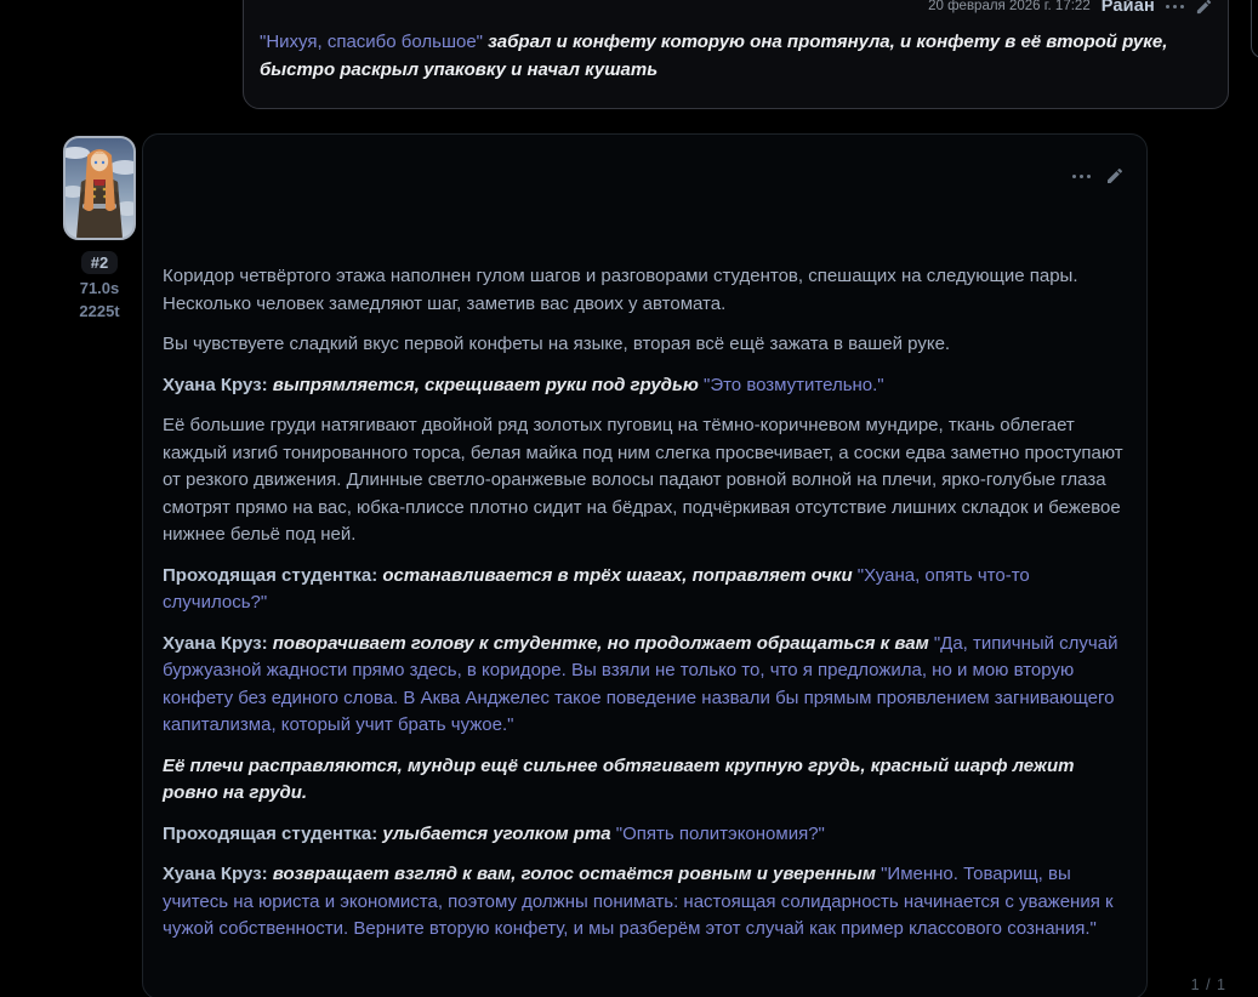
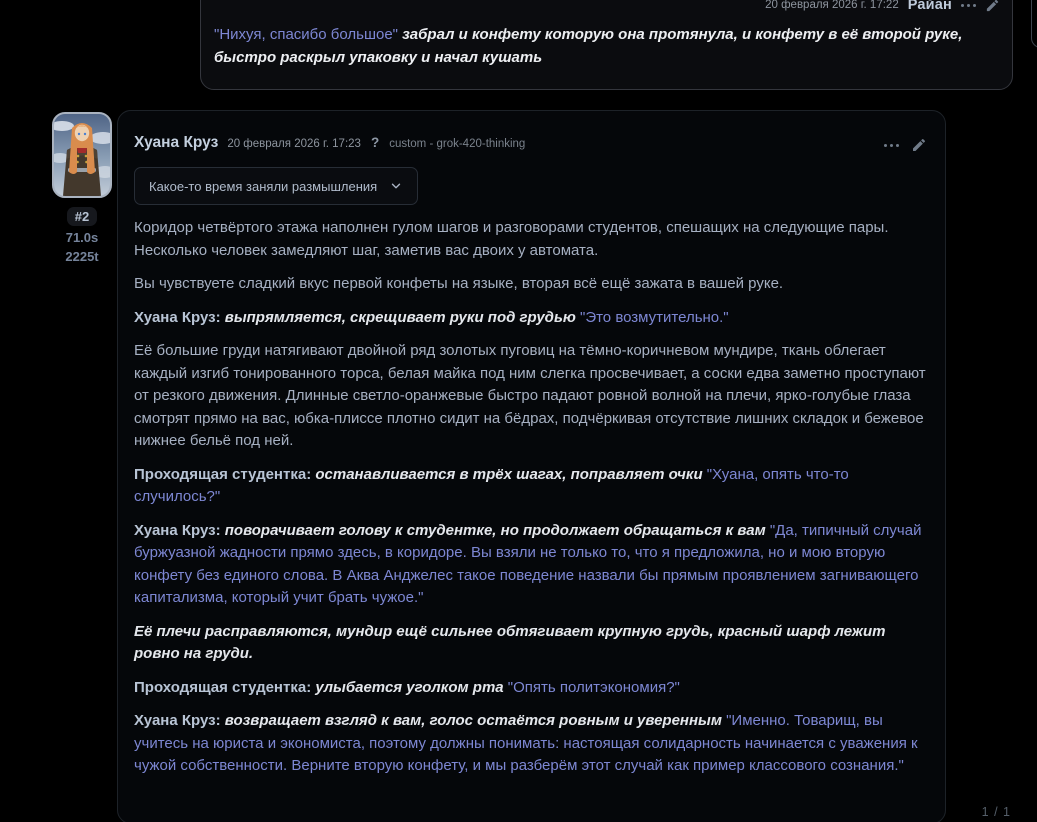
  20 февраля 2026 г. 17:22
  Райан
  "Нихуя, спасибо большое" забрал и конфету которую она протянула, и конфету в её второй руке, быстро раскрыл упаковку и начал кушать
  #2
  71.0s
  2225t
+ Хуана Круз
+ 20 февраля 2026 г. 17:23
+ ?
+ custom - grok-420-thinking
+ Какое-то время заняли размышления
  Коридор четвёртого этажа наполнен гулом шагов и разговорами студентов, спешащих на следующие пары. Несколько человек замедляют шаг, заметив вас двоих у автомата.
  Вы чувствуете сладкий вкус первой конфеты на языке, вторая всё ещё зажата в вашей руке.
  Хуана Круз: выпрямляется, скрещивает руки под грудью "Это возмутительно."
- Её большие груди натягивают двойной ряд золотых пуговиц на тёмно-коричневом мундире, ткань облегает каждый изгиб тонированного торса, белая майка под ним слегка просвечивает, а соски едва заметно проступают от резкого движения. Длинные светло-оранжевые волосы падают ровной волной на плечи, ярко-голубые глаза смотрят прямо на вас, юбка-плиссе плотно сидит на бёдрах, подчёркивая отсутствие лишних складок и бежевое нижнее бельё под ней.
+ Её большие груди натягивают двойной ряд золотых пуговиц на тёмно-коричневом мундире, ткань облегает каждый изгиб тонированного торса, белая майка под ним слегка просвечивает, а соски едва заметно проступают от резкого движения. Длинные светло-оранжевые быстро падают ровной волной на плечи, ярко-голубые глаза смотрят прямо на вас, юбка-плиссе плотно сидит на бёдрах, подчёркивая отсутствие лишних складок и бежевое нижнее бельё под ней.
  Проходящая студентка: останавливается в трёх шагах, поправляет очки "Хуана, опять что-то случилось?"
  Хуана Круз: поворачивает голову к студентке, но продолжает обращаться к вам "Да, типичный случай буржуазной жадности прямо здесь, в коридоре. Вы взяли не только то, что я предложила, но и мою вторую конфету без единого слова. В Аква Анджелес такое поведение назвали бы прямым проявлением загнивающего капитализма, который учит брать чужое."
  Её плечи расправляются, мундир ещё сильнее обтягивает крупную грудь, красный шарф лежит ровно на груди.
  Проходящая студентка: улыбается уголком рта "Опять политэкономия?"
  Хуана Круз: возвращает взгляд к вам, голос остаётся ровным и уверенным "Именно. Товарищ, вы учитесь на юриста и экономиста, поэтому должны понимать: настоящая солидарность начинается с уважения к чужой собственности. Верните вторую конфету, и мы разберём этот случай как пример классового сознания."
  1 / 1
